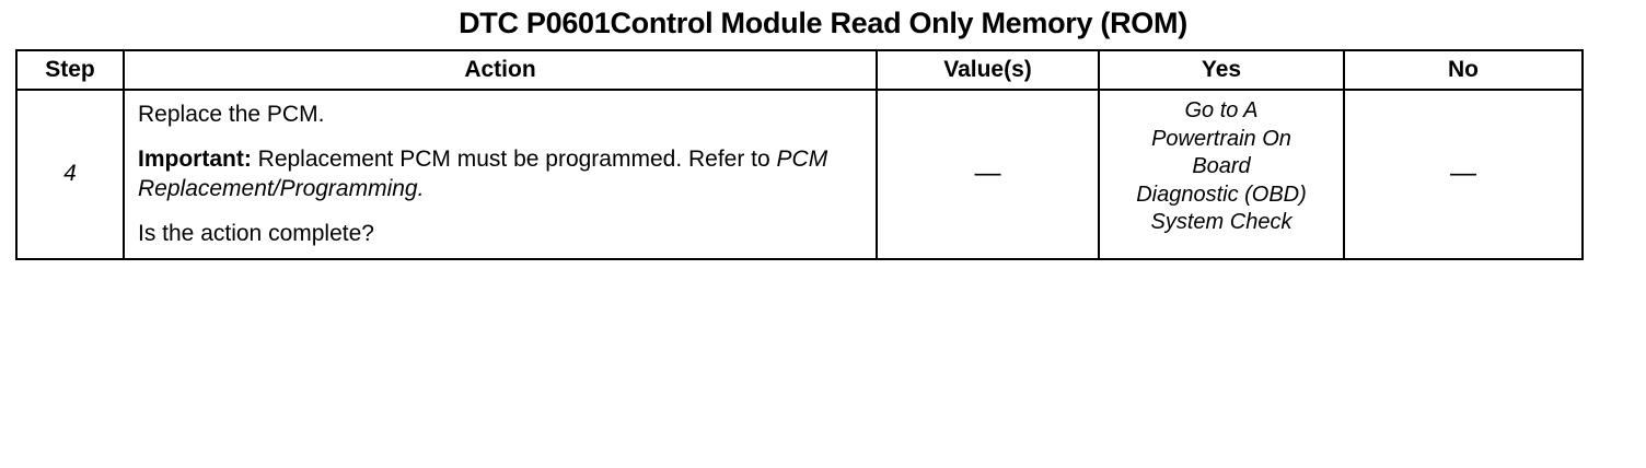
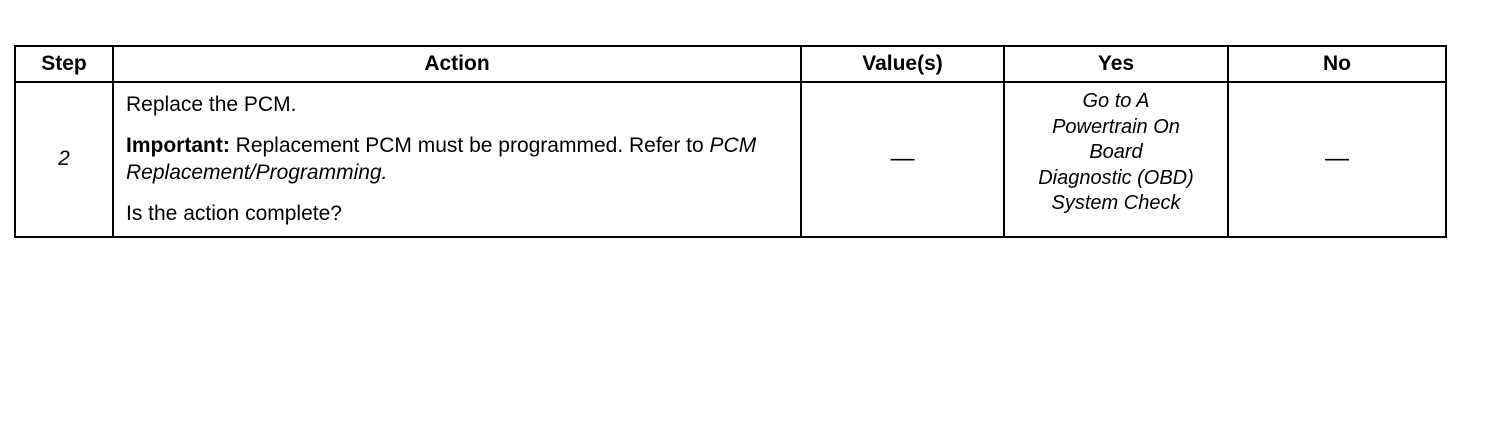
- DTC P0601Control Module Read Only Memory (ROM)
  Step	Action	Value(s)	Yes	No
- 4	Replace the PCM. Important: Replacement PCM must be programmed. Refer to PCM Replacement/Programming. Is the action complete?	—	Go to A Powertrain On Board Diagnostic (OBD) System Check	—
+ 2	Replace the PCM. Important: Replacement PCM must be programmed. Refer to PCM Replacement/Programming. Is the action complete?	—	Go to A Powertrain On Board Diagnostic (OBD) System Check	—
